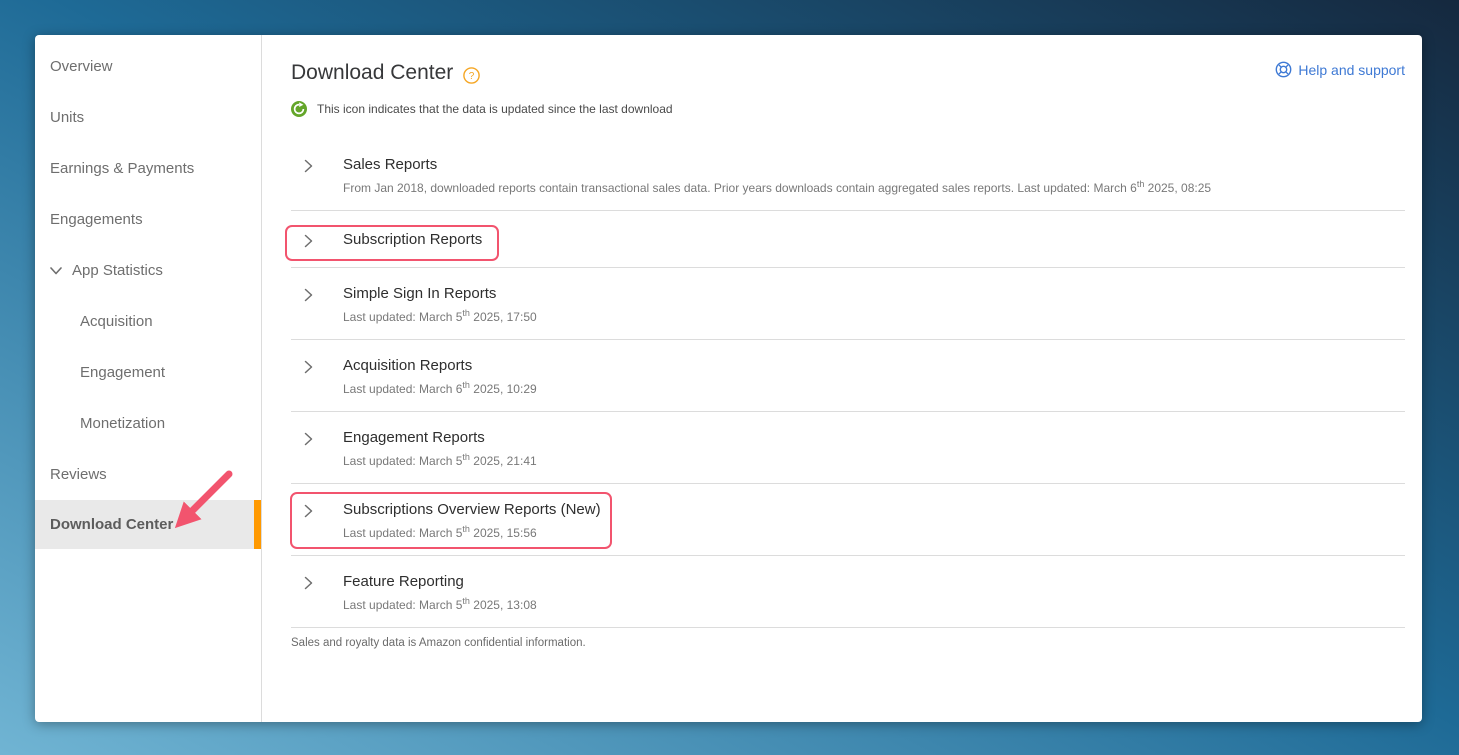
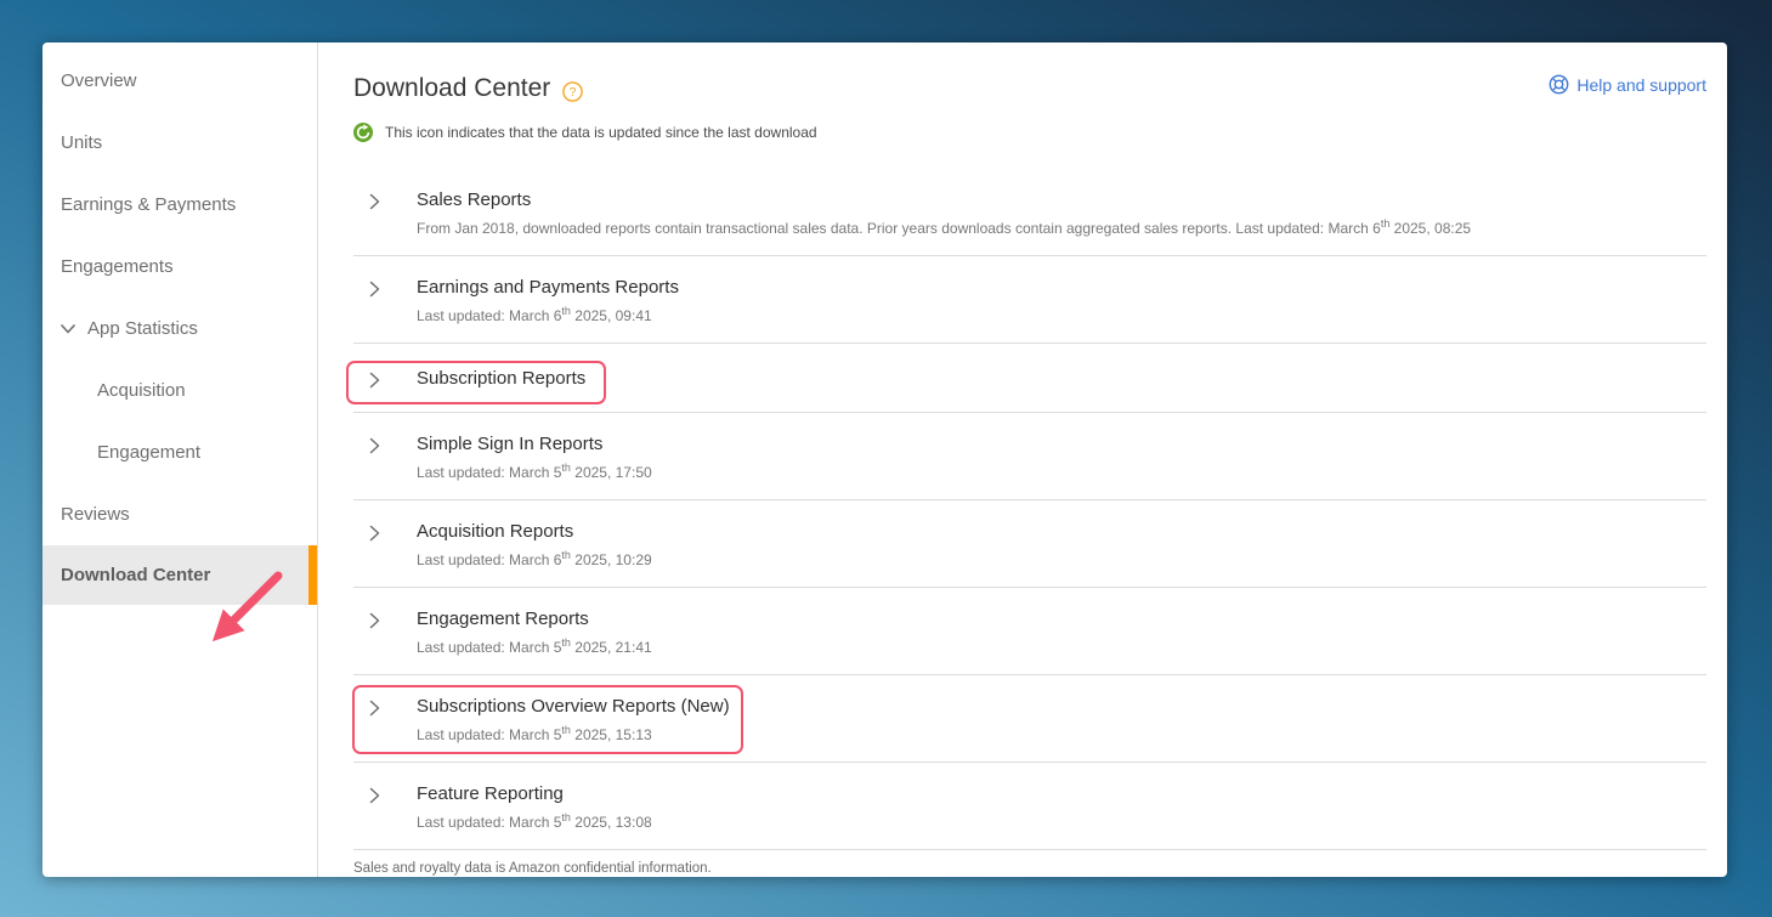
  Overview
  Units
  Earnings & Payments
  Engagements
  App Statistics
  Acquisition
  Engagement
- Monetization
  Reviews
  Download Center
  Download Center
  ?
  Help and support
  This icon indicates that the data is updated since the last download
  Sales Reports
  From Jan 2018, downloaded reports contain transactional sales data. Prior years downloads contain aggregated sales reports. Last updated: March 6th 2025, 08:25
+ Earnings and Payments Reports
+ Last updated: March 6th 2025, 09:41
  Subscription Reports
  Simple Sign In Reports
  Last updated: March 5th 2025, 17:50
  Acquisition Reports
  Last updated: March 6th 2025, 10:29
  Engagement Reports
  Last updated: March 5th 2025, 21:41
  Subscriptions Overview Reports (New)
- Last updated: March 5th 2025, 15:56
+ Last updated: March 5th 2025, 15:13
  Feature Reporting
  Last updated: March 5th 2025, 13:08
  Sales and royalty data is Amazon confidential information.
